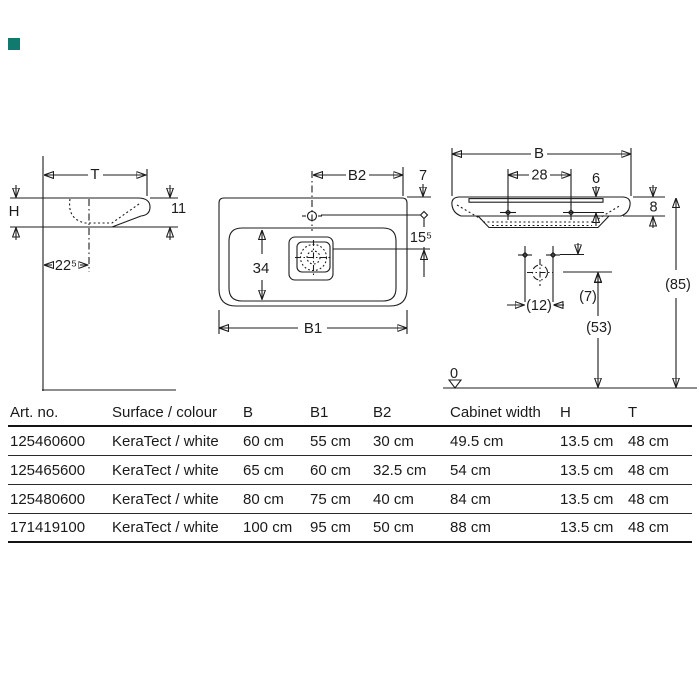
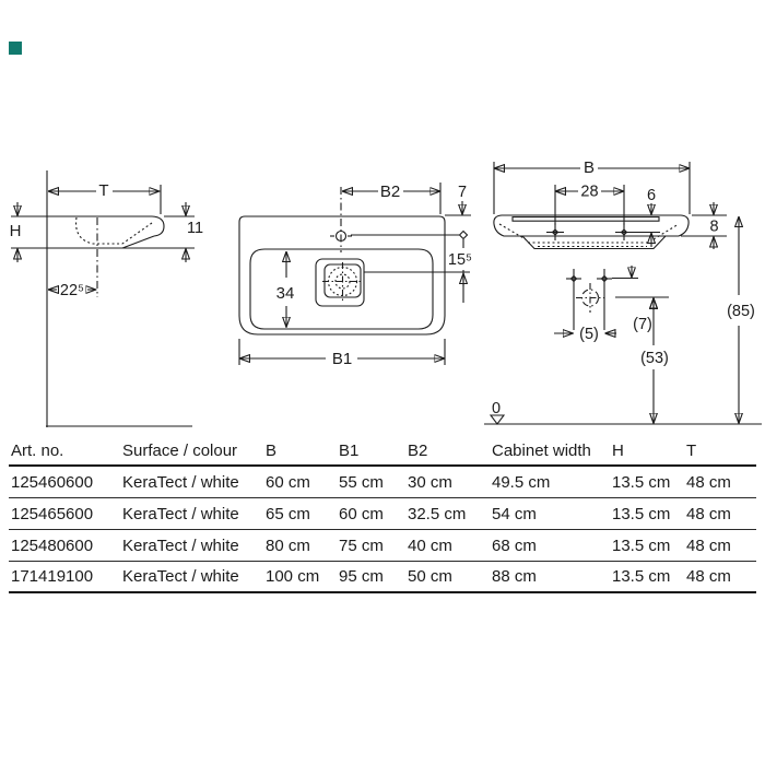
  T
  H
  11
  22⁵
  B2
  7
  15⁵
  34
  B1
  B
  28
  6
  8
  (85)
  (7)
- (12)
+ (5)
  (53)
  0
  Art. no.
  Surface / colour
  B
  B1
  B2
  Cabinet width
  H
  T
  125460600
  KeraTect / white
  60 cm
  55 cm
  30 cm
  49.5 cm
  13.5 cm
  48 cm
  125465600
  KeraTect / white
  65 cm
  60 cm
  32.5 cm
  54 cm
  13.5 cm
  48 cm
  125480600
  KeraTect / white
  80 cm
  75 cm
  40 cm
- 84 cm
+ 68 cm
  13.5 cm
  48 cm
  171419100
  KeraTect / white
  100 cm
  95 cm
  50 cm
  88 cm
  13.5 cm
  48 cm
